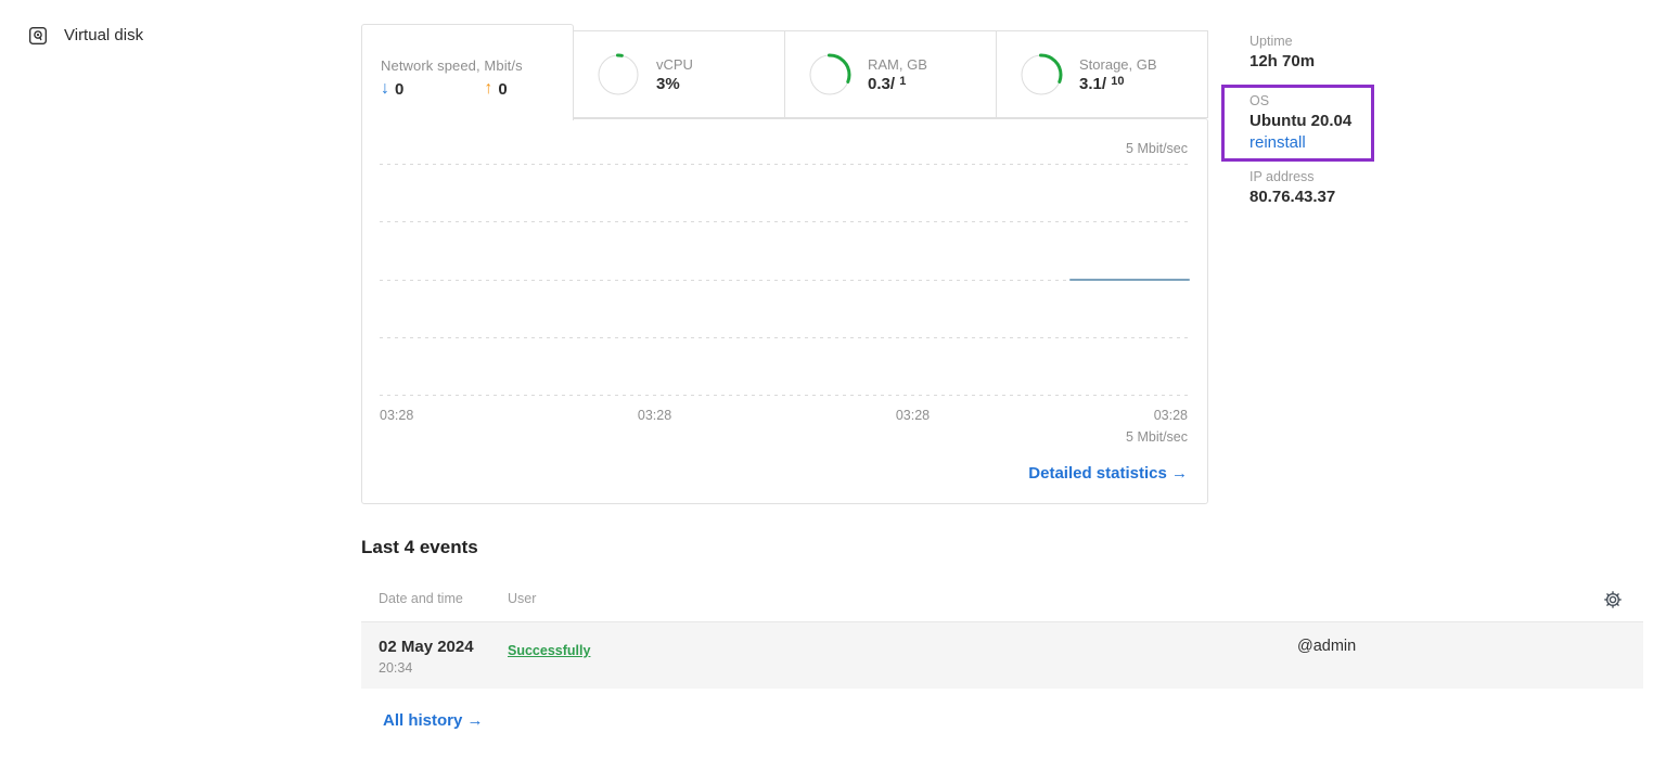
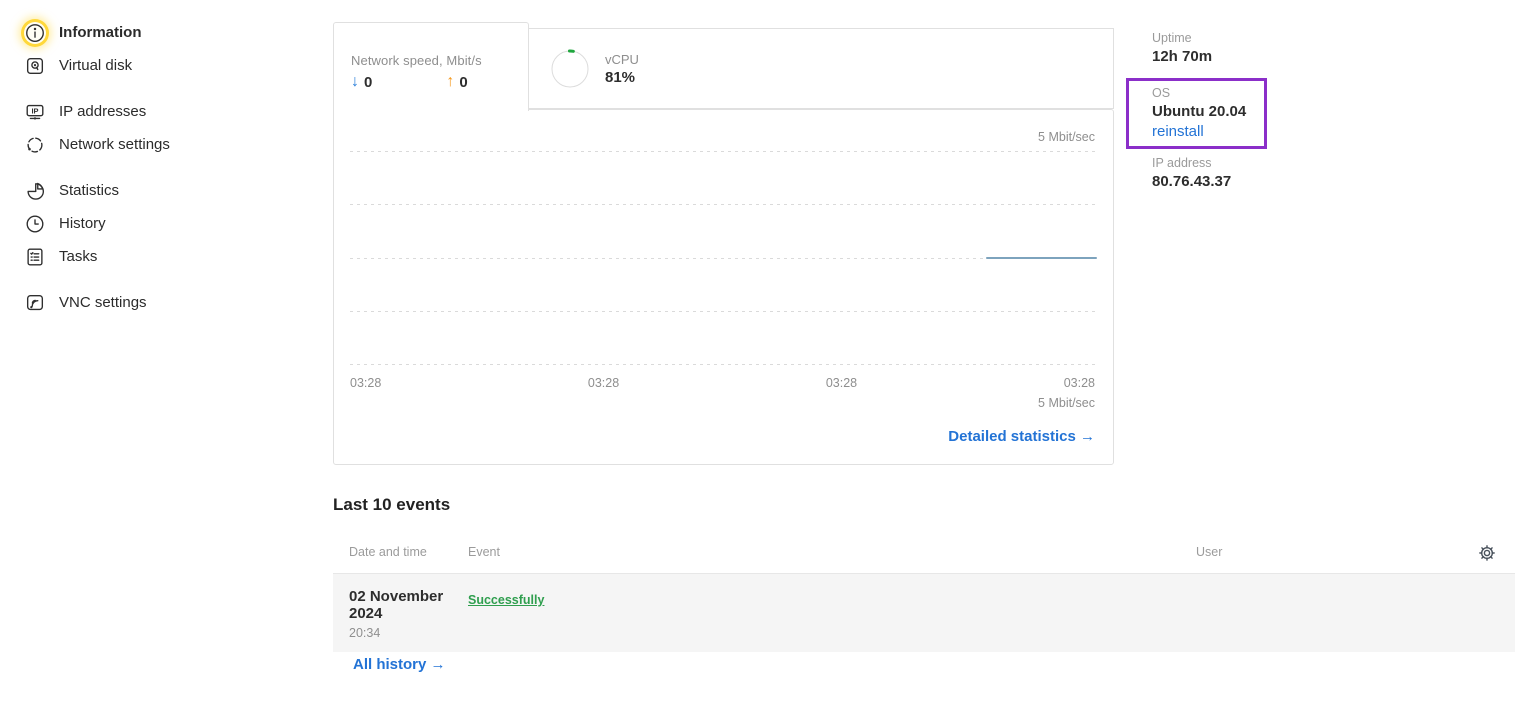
+ Information
  Virtual disk
+ IP
+ IP addresses
+ Network settings
+ Statistics
+ History
+ Tasks
+ VNC settings
  vCPU
- 3%
+ 81%
- RAM, GB
- 0.3/ 1
- Storage, GB
- 3.1/ 10
  Network speed, Mbit/s
  0
  0
  5 Mbit/sec
  03:28
  03:28
  03:28
  03:28
  5 Mbit/sec
  Detailed statistics →
  Uptime
  12h 70m
  OS
  Ubuntu 20.04
  reinstall
  IP address
  80.76.43.37
- Last 4 events
+ Last 10 events
  Date and time
+ Event
  User
- 02 May 2024
+ 02 November 2024
  20:34
  Successfully
- @admin
  All history →
